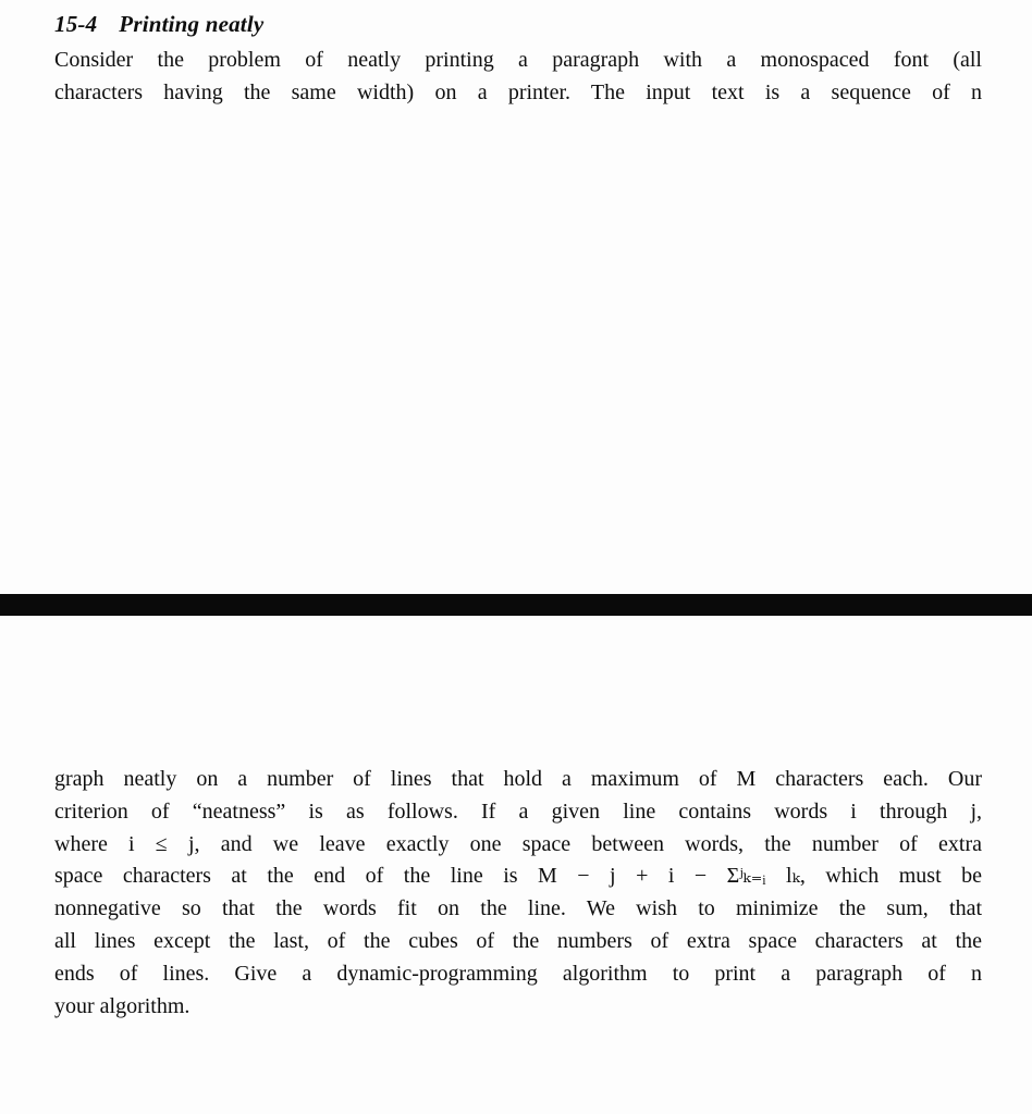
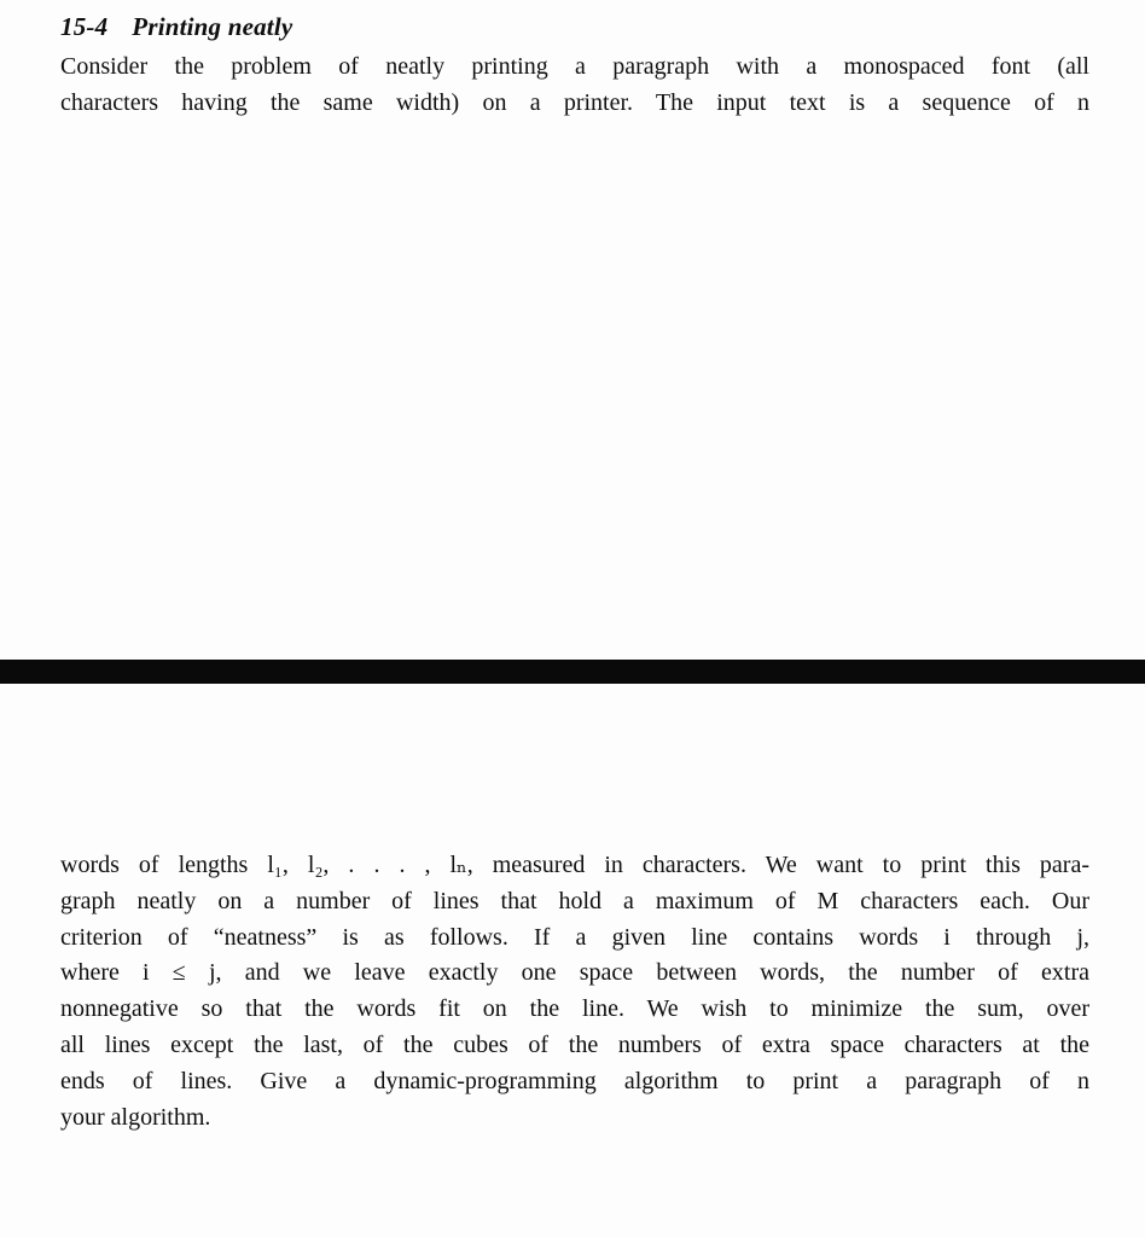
  15-4 Printing neatly
  Consider the problem of neatly printing a paragraph with a monospaced font (all
  characters having the same width) on a printer. The input text is a sequence of n
+ words of lengths l₁, l₂, . . . , lₙ, measured in characters. We want to print this para-
  graph neatly on a number of lines that hold a maximum of M characters each. Our
  criterion of “neatness” is as follows. If a given line contains words i through j,
  where i ≤ j, and we leave exactly one space between words, the number of extra
- space characters at the end of the line is M − j + i − Σʲₖ₌ᵢ lₖ, which must be
- nonnegative so that the words fit on the line. We wish to minimize the sum, that
+ nonnegative so that the words fit on the line. We wish to minimize the sum, over
  all lines except the last, of the cubes of the numbers of extra space characters at the
  ends of lines. Give a dynamic-programming algorithm to print a paragraph of n
  your algorithm.
